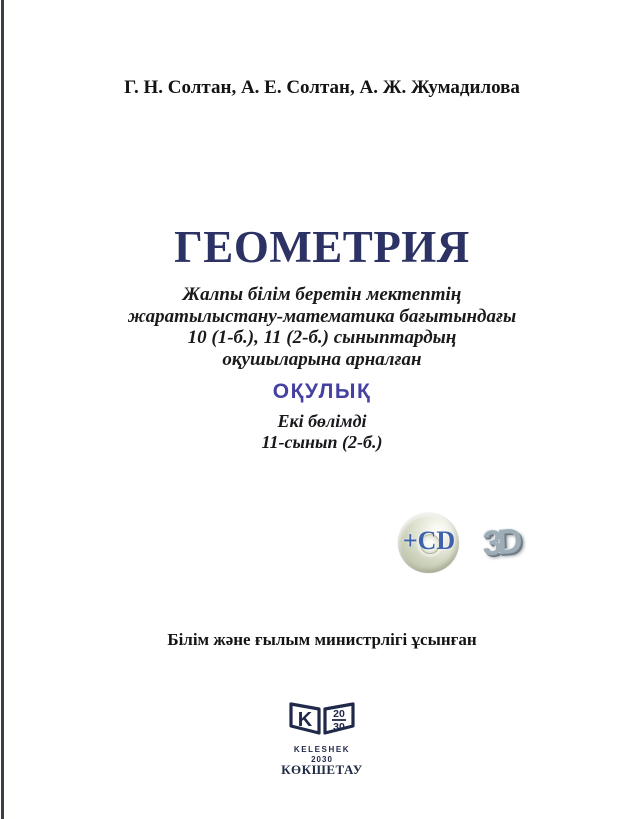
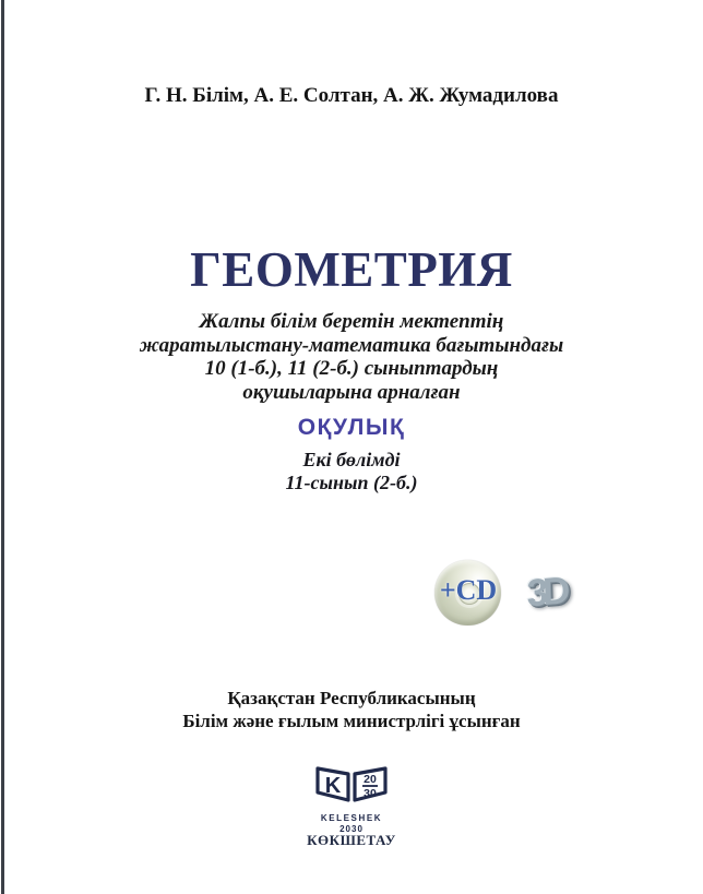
- Г. Н. Солтан, А. Е. Солтан, А. Ж. Жумадилова
+ Г. Н. Білім, А. Е. Солтан, А. Ж. Жумадилова
  ГЕОМЕТРИЯ
  Жалпы білім беретін мектептің
  жаратылыстану-математика бағытындағы
  10 (1-б.), 11 (2-б.) сыныптардың
  оқушыларына арналған
  ОҚУЛЫҚ
  Екі бөлімді
  11-сынып (2-б.)
  +CD
+ Қазақстан Республикасының
  Білім және ғылым министрлігі ұсынған
  K
  20
  30
  KELESHEK
  2030
  КӨКШЕТАУ
